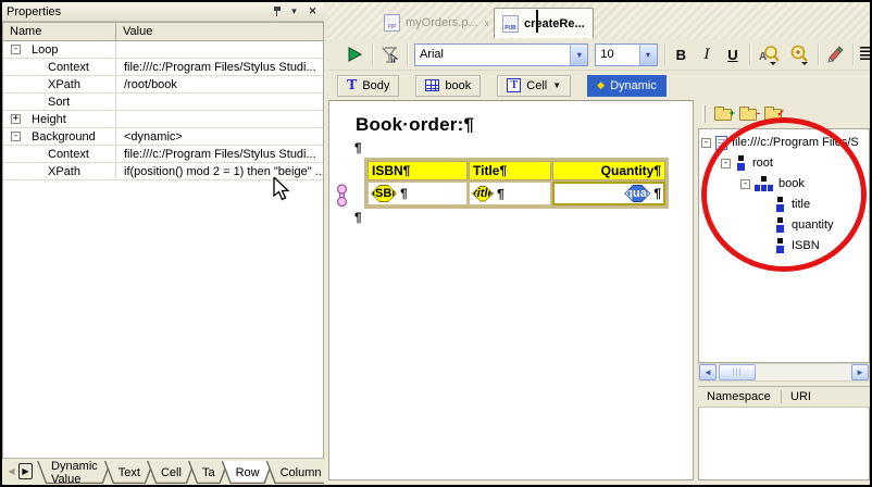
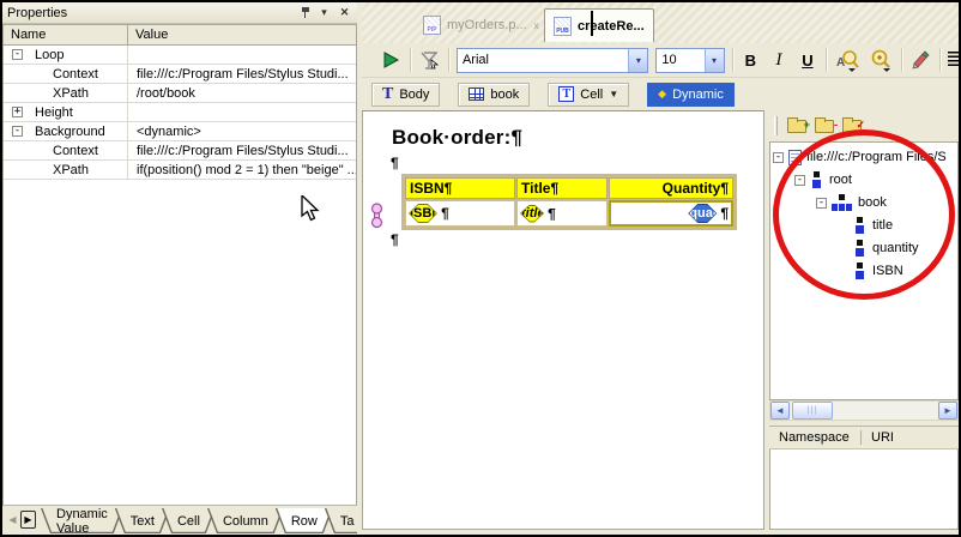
  Properties
  ▾
  ✕
  Name
  Value
  -
  Loop
  Context
  file:///c:/Program Files/Stylus Studi...
  XPath
  /root/book
- Sort
  +
  Height
  -
  Background
  <dynamic>
  Context
  file:///c:/Program Files/Stylus Studi...
  XPath
  if(position() mod 2 = 1) then "beige" ..
  ◀
  ▶
  Dynamic Value
  Text
  Cell
- Ta
+ Column
  Row
- Column
+ Ta
  myOrders.p...
  x
  createRe...
  Arial
  ▾
  10
  ▾
  B
  I
  U
  A
  T
  Body
  book
  T
  Cell
  ▼
  ◆
  Dynamic
  Book·order:¶
  ¶
  ISBN¶	Title¶	Quantity¶
  ISB ¶	title ¶	qua ¶
  ¶
  +
  -
  ✓
  -
  file:///c:/Program Files/S
  -
  root
  -
  book
  title
  quantity
  ISBN
  ◄
  ►
  Namespace
  URI
